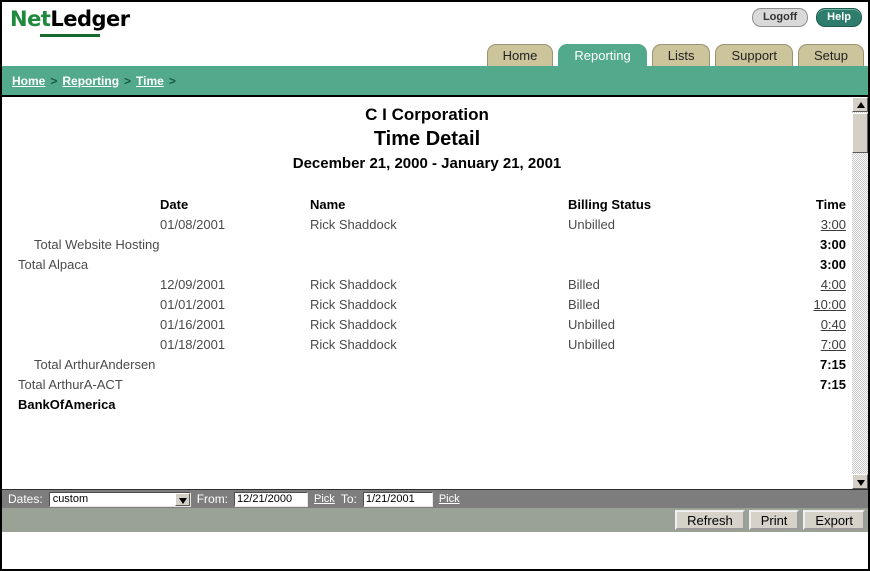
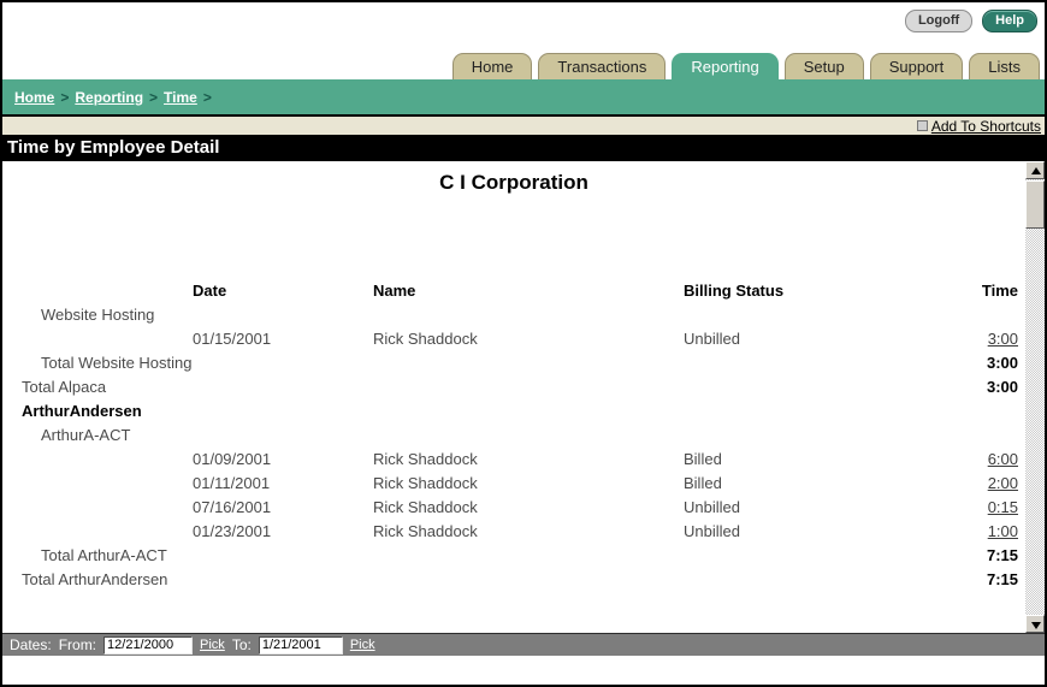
- NetLedger
  Logoff
  Help
  Home
+ Transactions
  Reporting
- Lists
+ Setup
  Support
- Setup
+ Lists
  Home
  >
  Reporting
  >
  Time
  >
+ Add To Shortcuts
+ Time by Employee Detail
  C I Corporation
- Time Detail
- December 21, 2000 - January 21, 2001
  Date
  Name
  Billing Status
  Time
+ Website Hosting
- 01/08/2001
+ 01/15/2001
  Rick Shaddock
  Unbilled
  3:00
  Total Website Hosting
  3:00
  Total Alpaca
  3:00
+ ArthurAndersen
+ ArthurA-ACT
- 12/09/2001
+ 01/09/2001
  Rick Shaddock
  Billed
- 4:00
+ 6:00
- 01/01/2001
+ 01/11/2001
  Rick Shaddock
  Billed
- 10:00
+ 2:00
- 01/16/2001
+ 07/16/2001
  Rick Shaddock
  Unbilled
- 0:40
+ 0:15
- 01/18/2001
+ 01/23/2001
  Rick Shaddock
  Unbilled
- 7:00
+ 1:00
- Total ArthurAndersen
+ Total ArthurA-ACT
  7:15
- Total ArthurA-ACT
+ Total ArthurAndersen
  7:15
- BankOfAmerica
  Dates:
- custom
  From:
  12/21/2000
  Pick
  To:
  1/21/2001
  Pick
- Refresh
- Print
- Export
